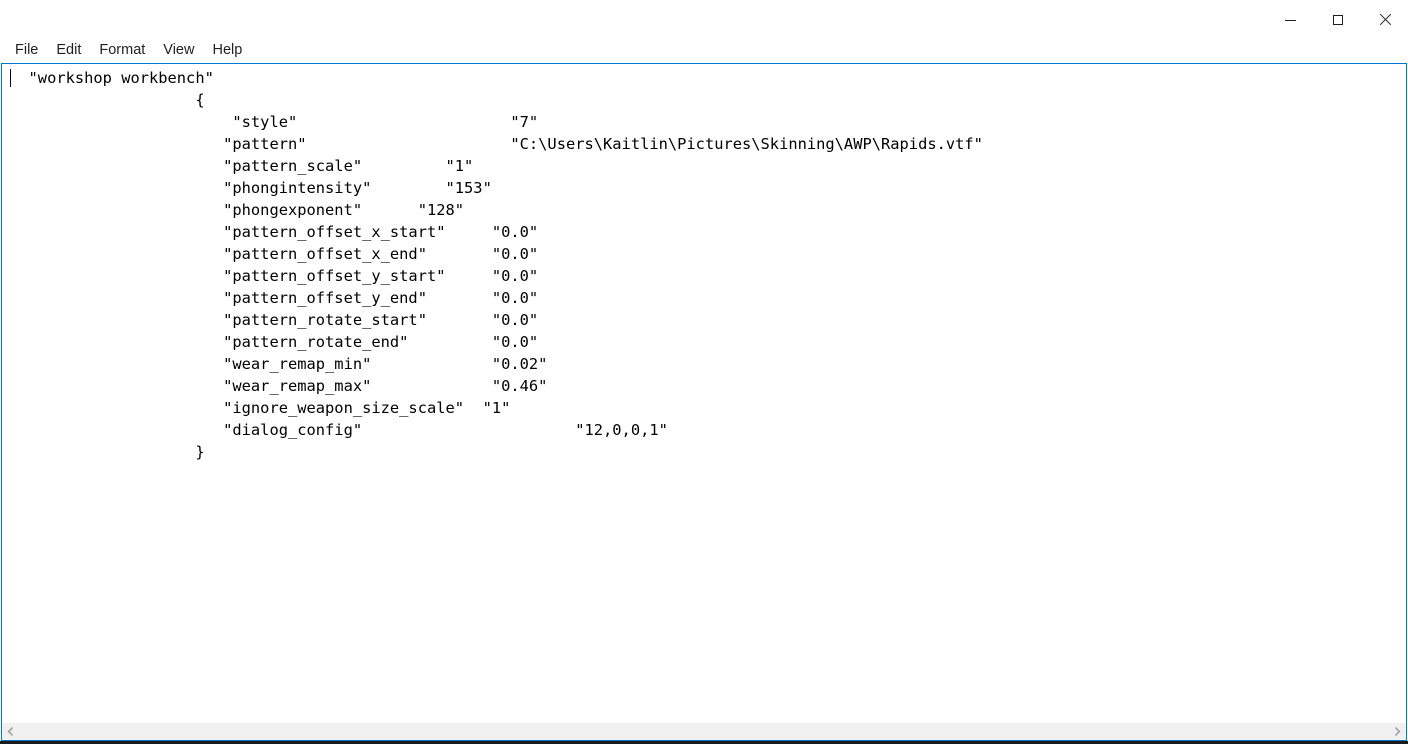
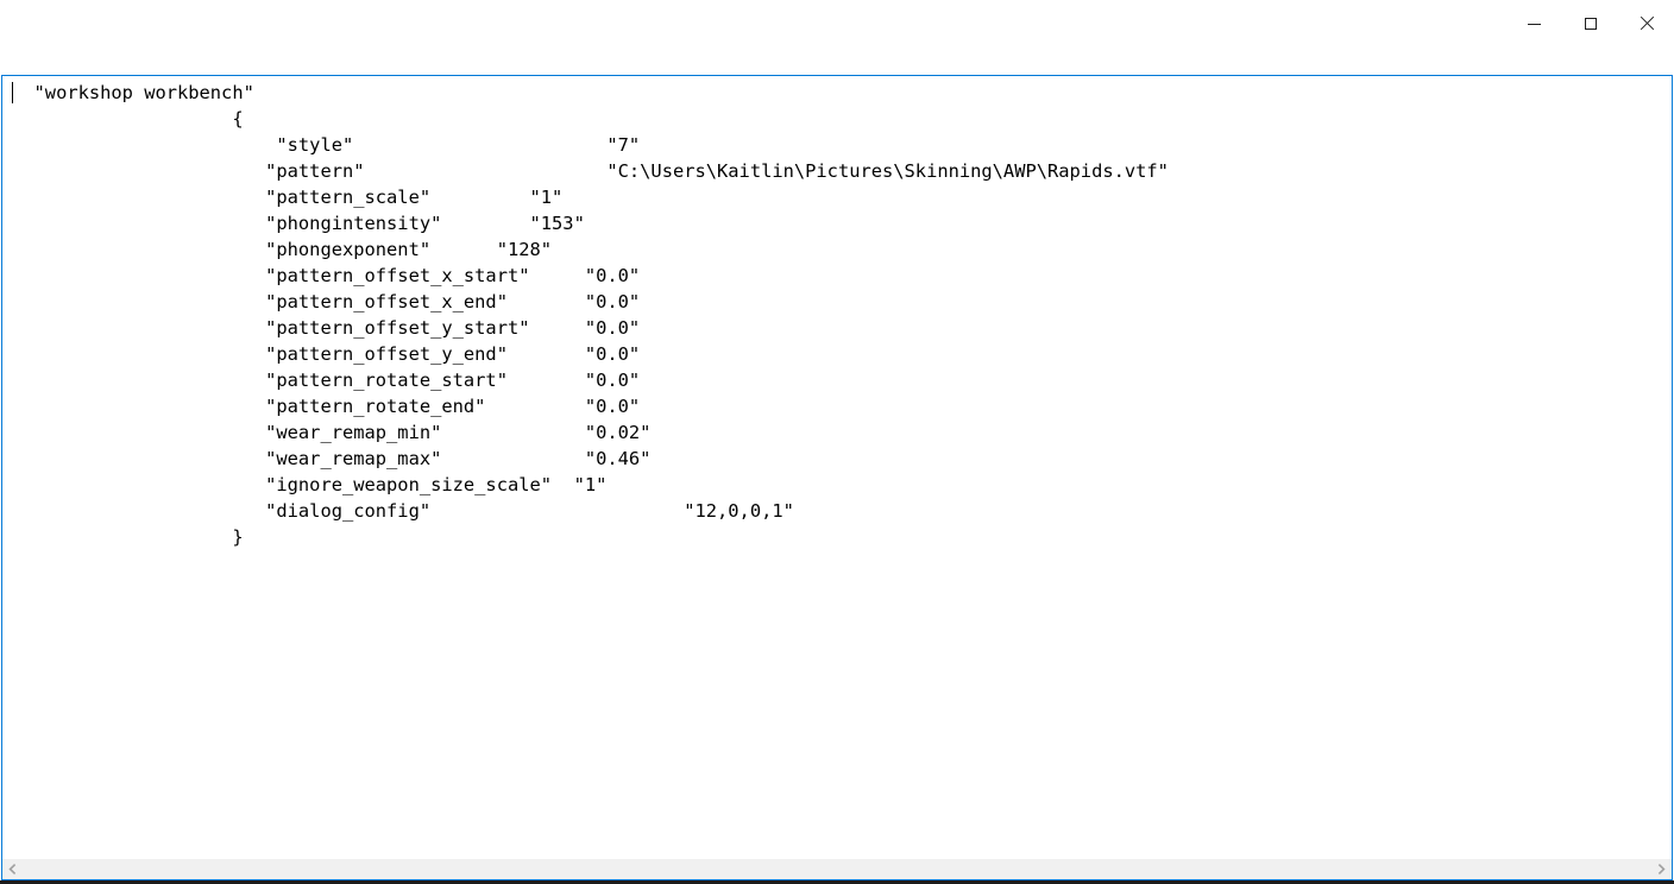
- File
- Edit
- Format
- View
- Help
  "workshop workbench"
  {
  "style" "7"
  "pattern" "C:\Users\Kaitlin\Pictures\Skinning\AWP\Rapids.vtf"
  "pattern_scale" "1"
  "phongintensity" "153"
  "phongexponent" "128"
  "pattern_offset_x_start" "0.0"
  "pattern_offset_x_end" "0.0"
  "pattern_offset_y_start" "0.0"
  "pattern_offset_y_end" "0.0"
  "pattern_rotate_start" "0.0"
  "pattern_rotate_end" "0.0"
  "wear_remap_min" "0.02"
  "wear_remap_max" "0.46"
  "ignore_weapon_size_scale" "1"
  "dialog_config" "12,0,0,1"
  }
